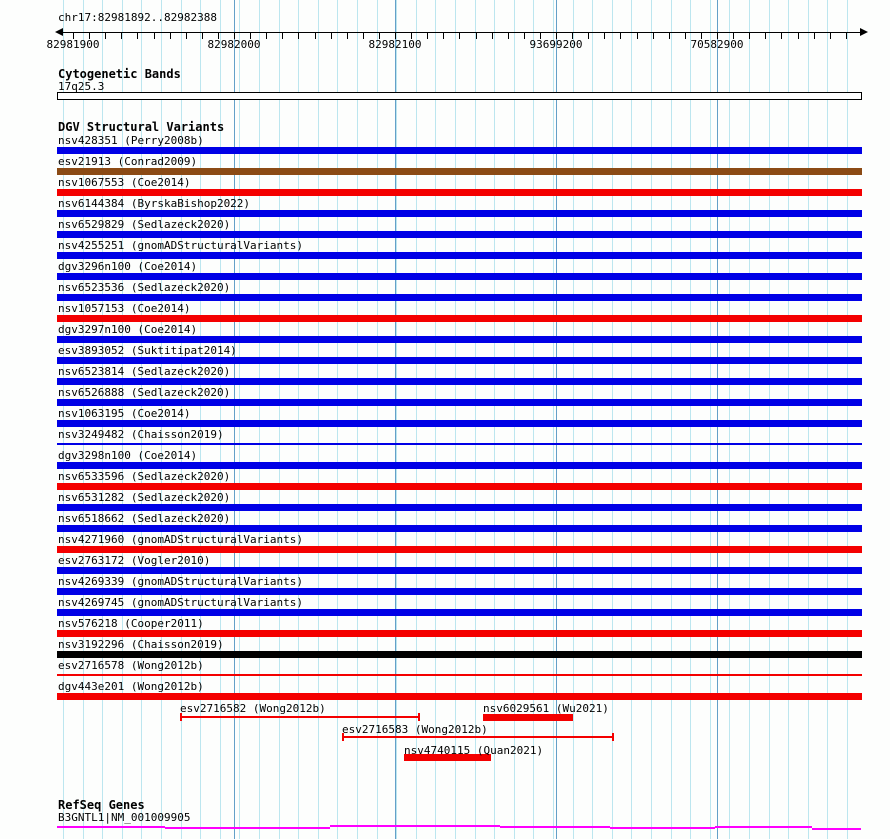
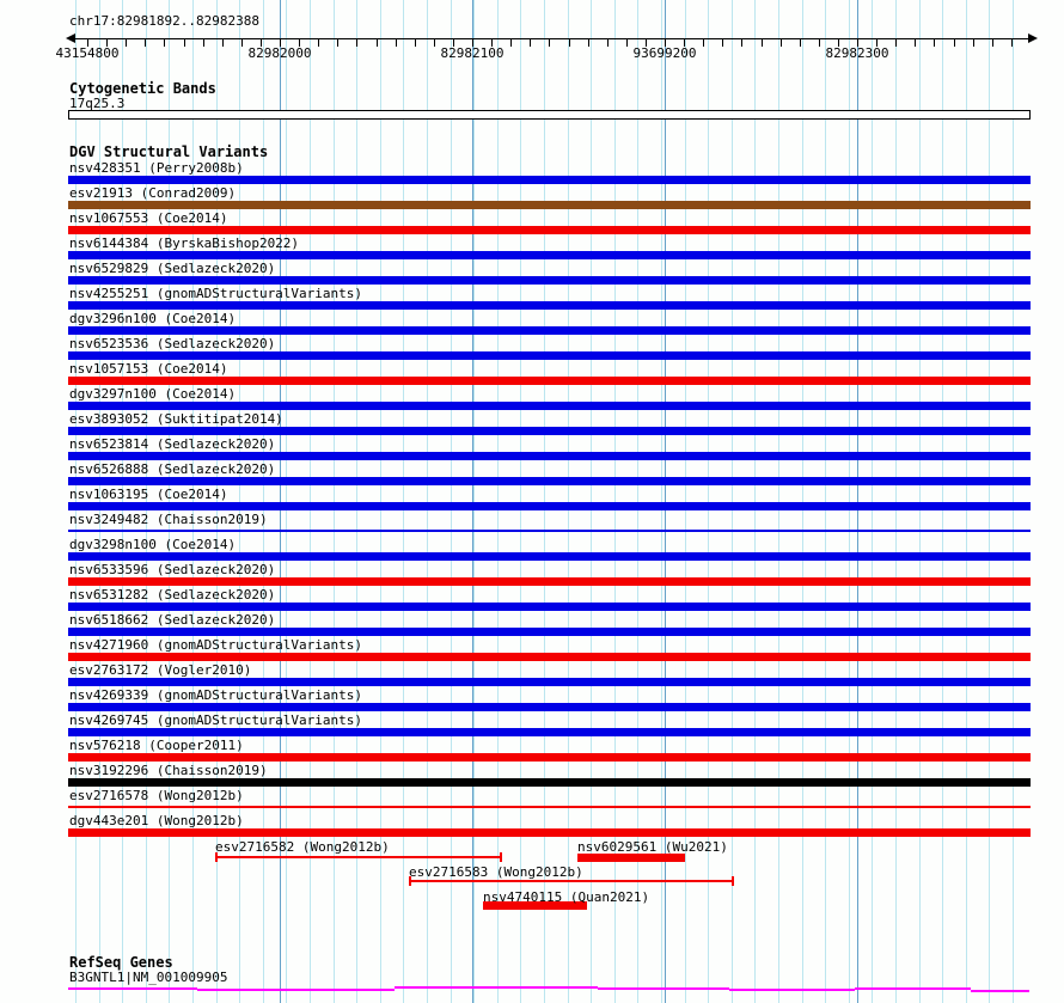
  chr17:82981892..82982388
- 82981900
+ 43154800
  82982000
  82982100
  93699200
- 70582900
+ 82982300
  Cytogenetic Bands
  17q25.3
  DGV Structural Variants
  nsv428351 (Perry2008b)
  esv21913 (Conrad2009)
  nsv1067553 (Coe2014)
  nsv6144384 (ByrskaBishop2022)
  nsv6529829 (Sedlazeck2020)
  nsv4255251 (gnomADStructuralVariants)
  dgv3296n100 (Coe2014)
  nsv6523536 (Sedlazeck2020)
  nsv1057153 (Coe2014)
  dgv3297n100 (Coe2014)
  esv3893052 (Suktitipat2014)
  nsv6523814 (Sedlazeck2020)
  nsv6526888 (Sedlazeck2020)
  nsv1063195 (Coe2014)
  nsv3249482 (Chaisson2019)
  dgv3298n100 (Coe2014)
  nsv6533596 (Sedlazeck2020)
  nsv6531282 (Sedlazeck2020)
  nsv6518662 (Sedlazeck2020)
  nsv4271960 (gnomADStructuralVariants)
  esv2763172 (Vogler2010)
  nsv4269339 (gnomADStructuralVariants)
  nsv4269745 (gnomADStructuralVariants)
  nsv576218 (Cooper2011)
  nsv3192296 (Chaisson2019)
  esv2716578 (Wong2012b)
  dgv443e201 (Wong2012b)
  esv2716582 (Wong2012b)
  nsv6029561 (Wu2021)
  esv2716583 (Wong2012b)
  nsv4740115 (Quan2021)
  RefSeq Genes
  B3GNTL1|NM_001009905
